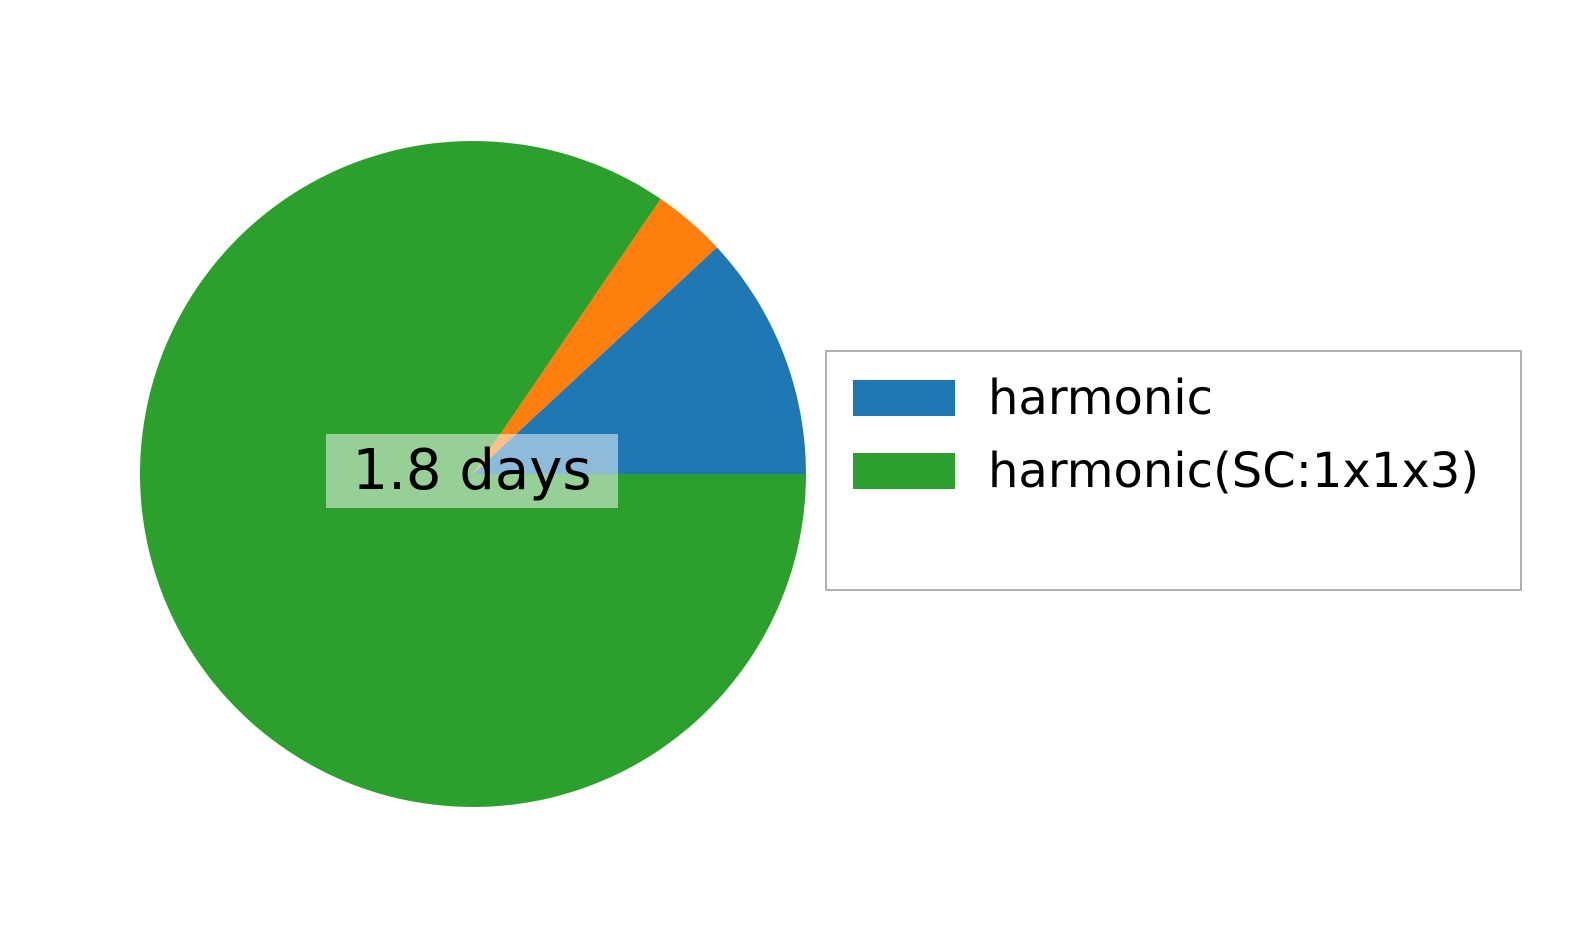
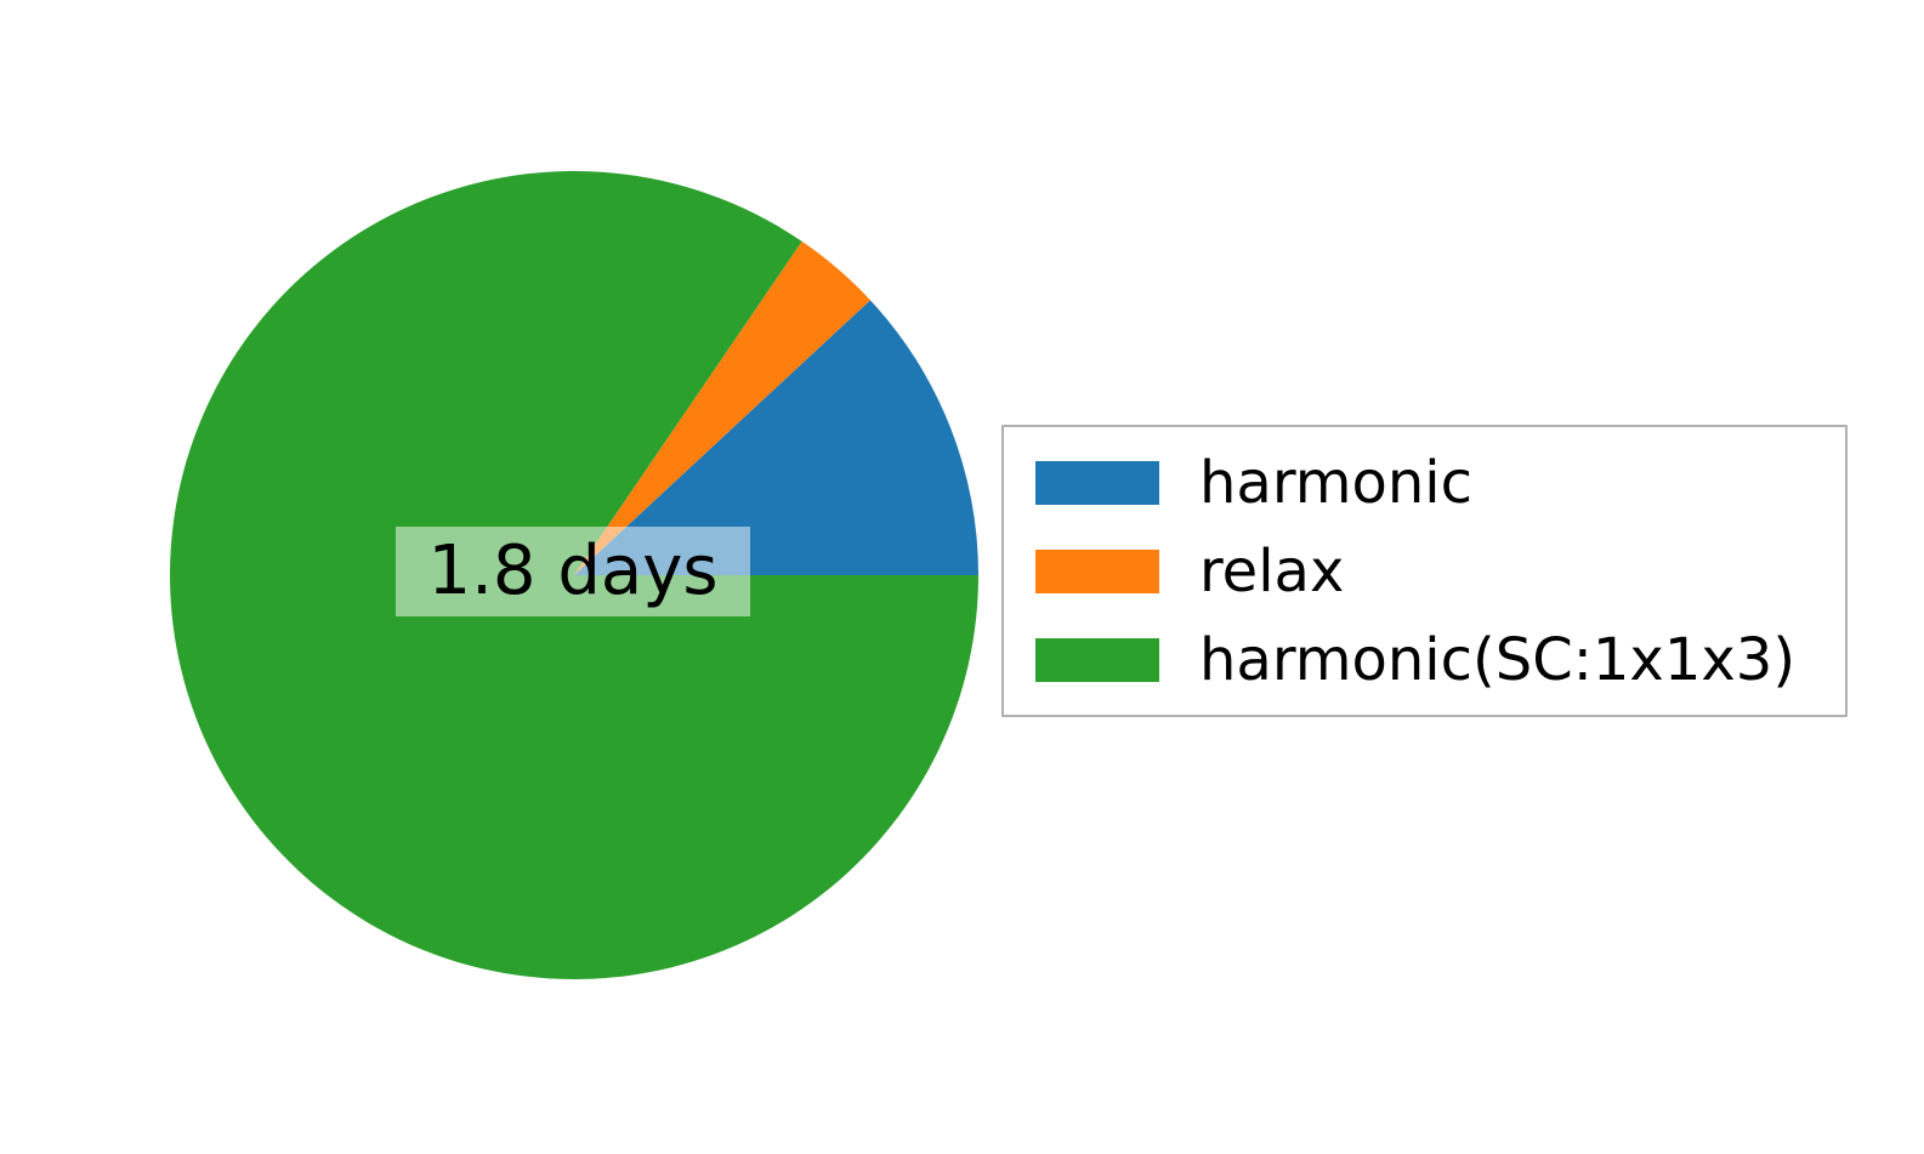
  1.8 days
  harmonic
+ relax
  harmonic(SC:1x1x3)
